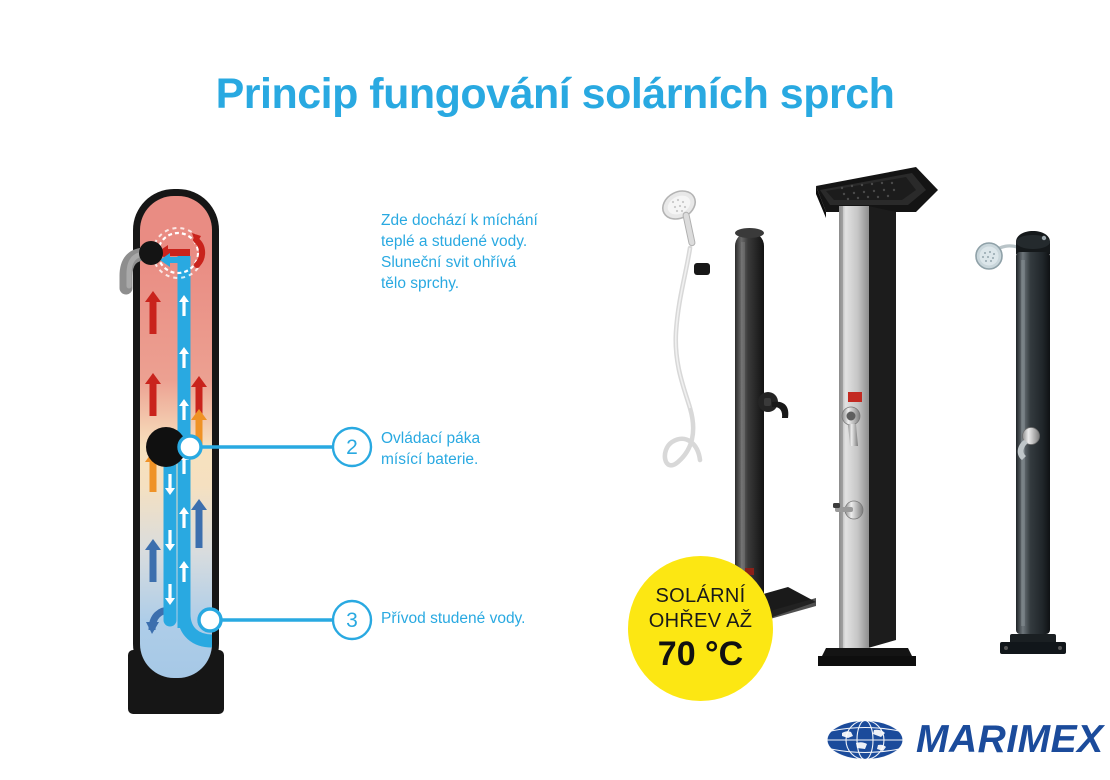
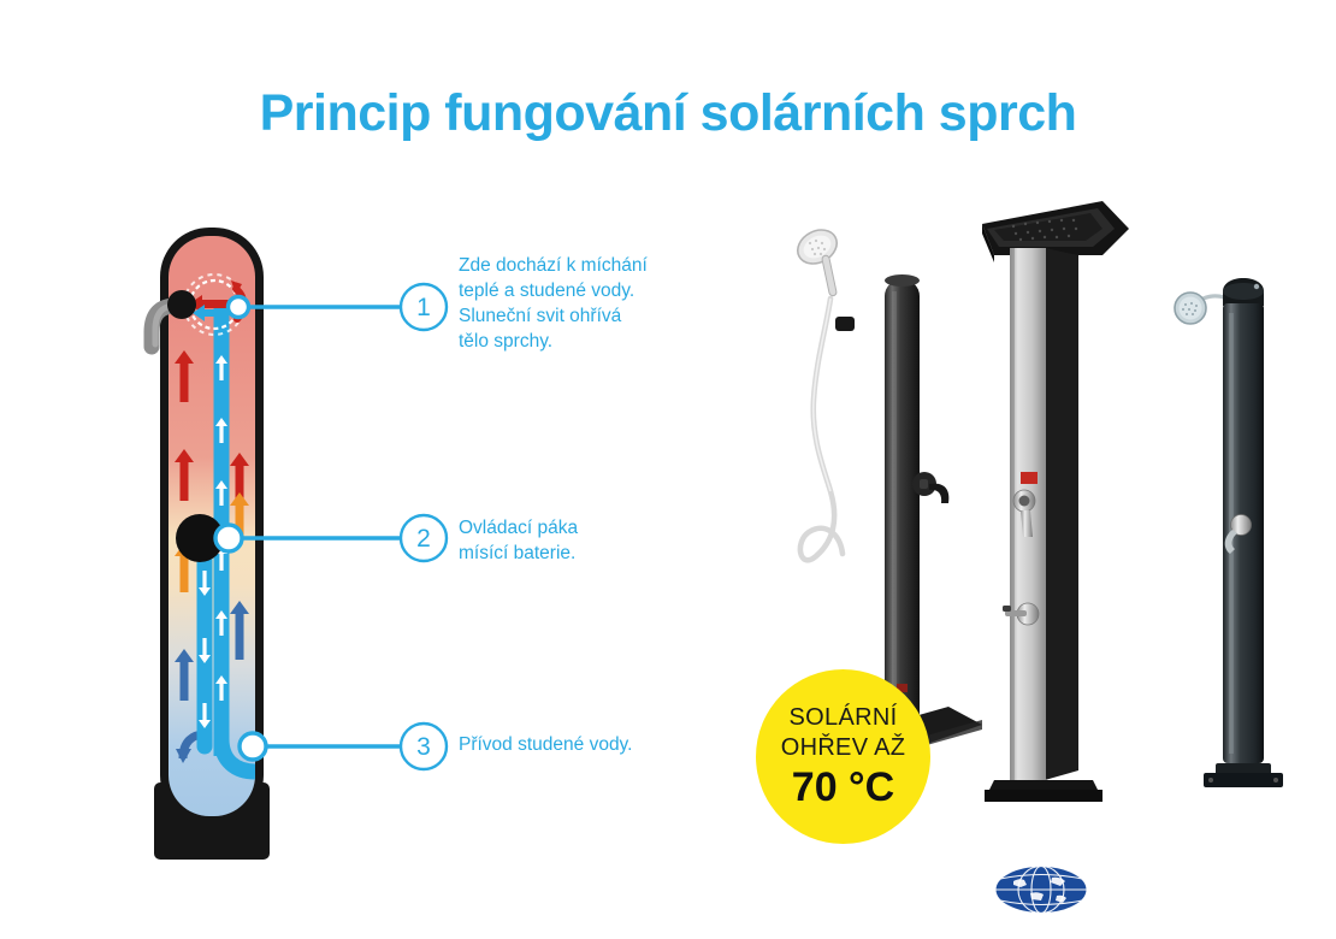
  Princip fungování solárních sprch
+ 1
  2
  3
  Zde dochází k míchání
  teplé a studené vody.
  Sluneční svit ohřívá
  tělo sprchy.
  Ovládací páka
  mísící baterie.
  Přívod studené vody.
  SOLÁRNÍ
  OHŘEV AŽ
  70 °C
- MARIMEX
